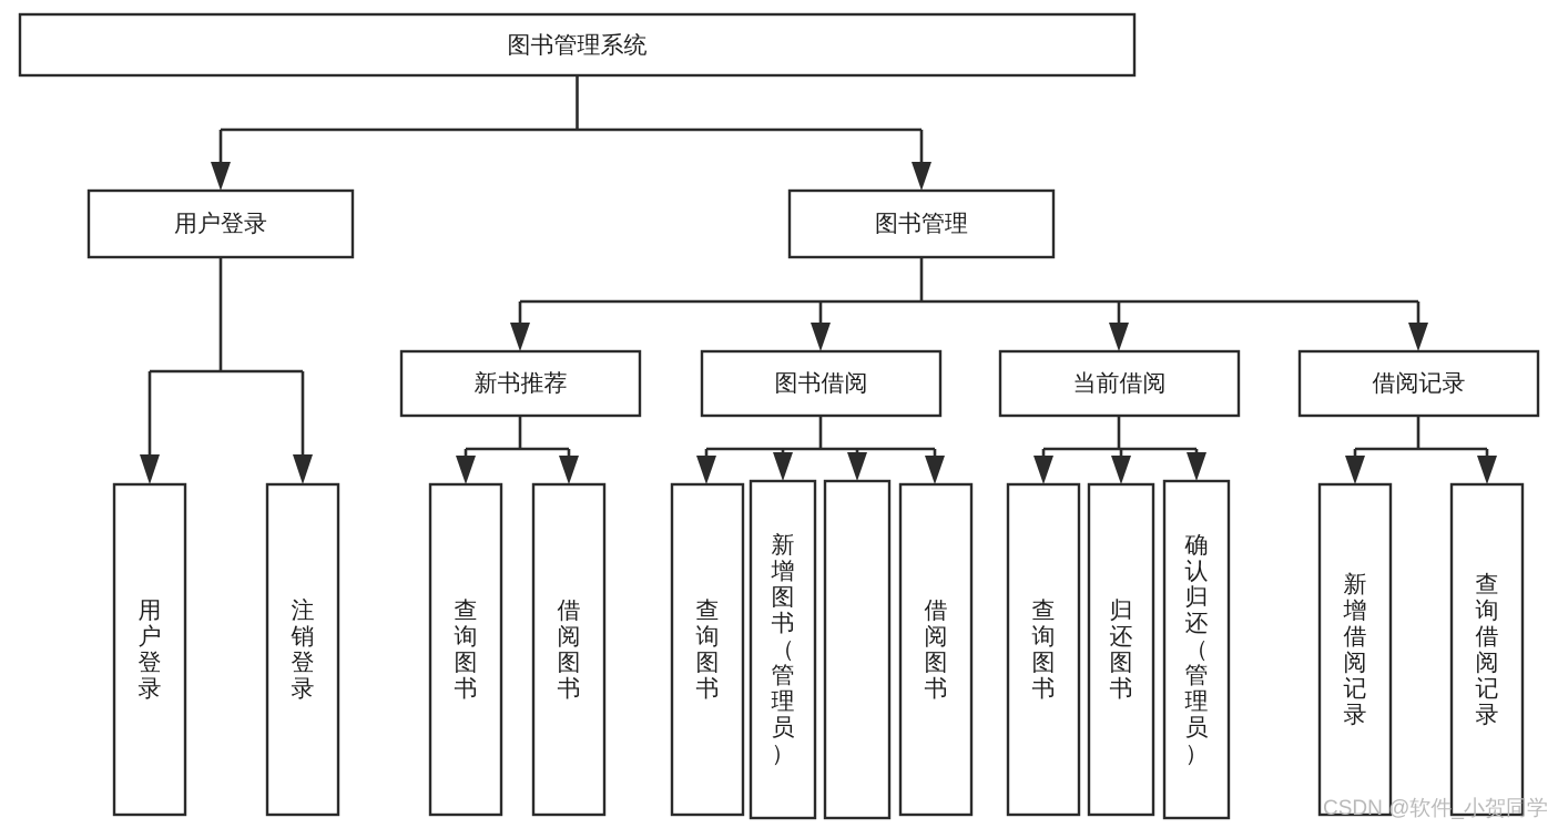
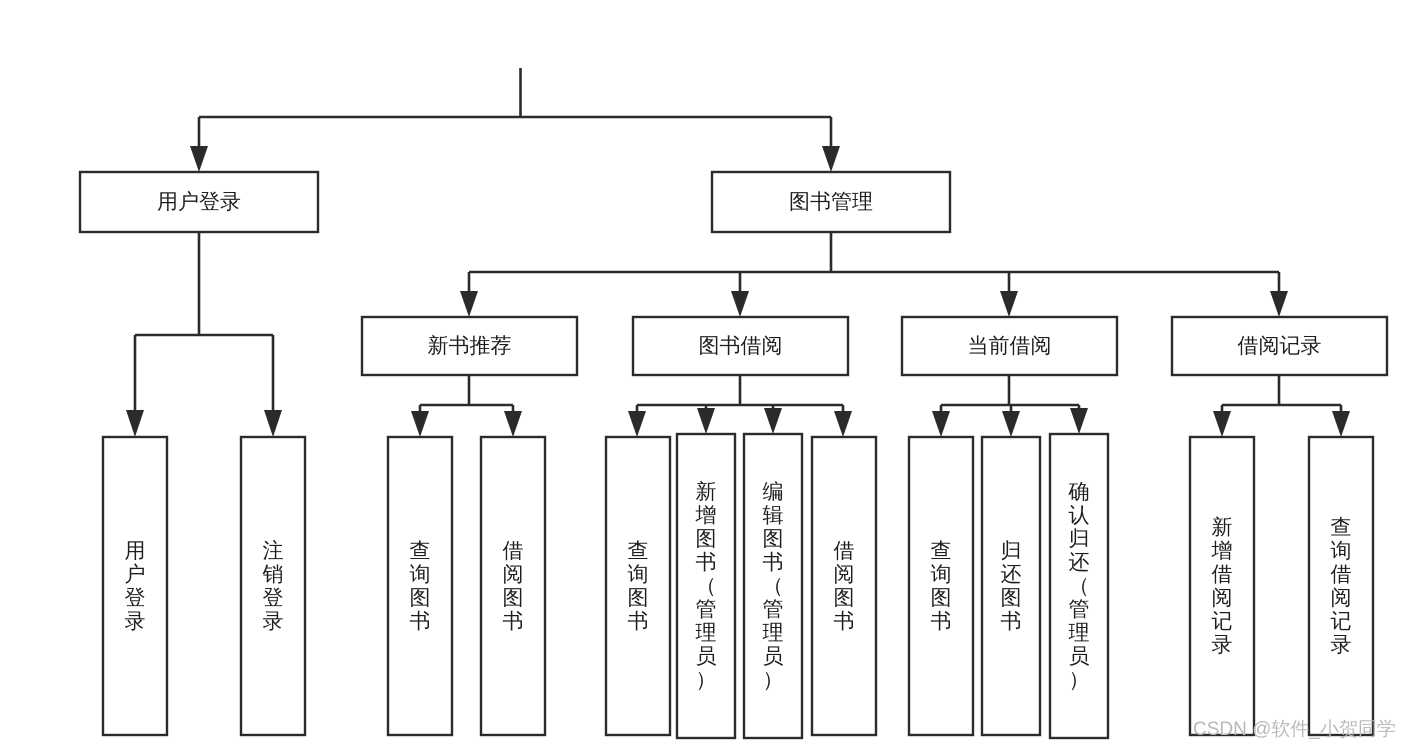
- 图书管理系统
  用户登录
  图书管理
  新书推荐
  图书借阅
  当前借阅
  借阅记录
  用户登录
  注销登录
  查询图书
  借阅图书
  查询图书
  新增图书（管理员）
+ 编辑图书（管理员）
  借阅图书
  查询图书
  归还图书
  确认归还（管理员）
  新增借阅记录
  查询借阅记录
  CSDN @软件_小贺同学
